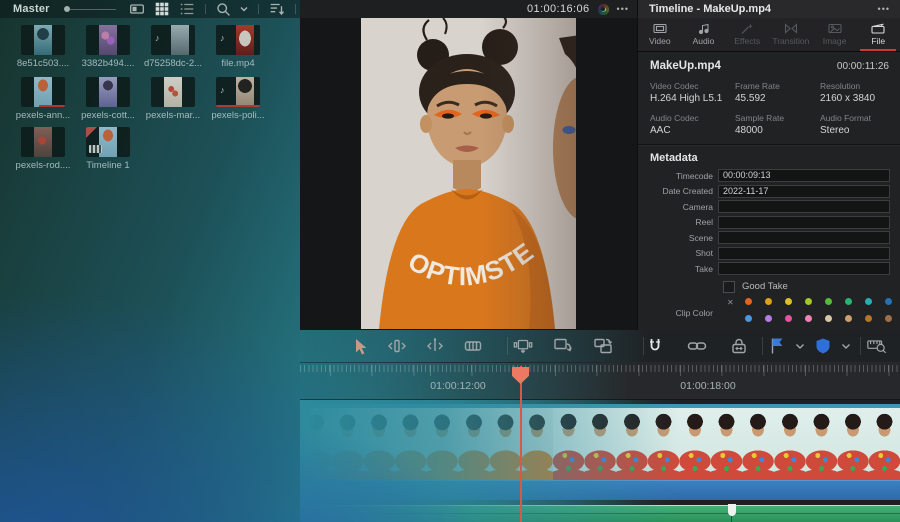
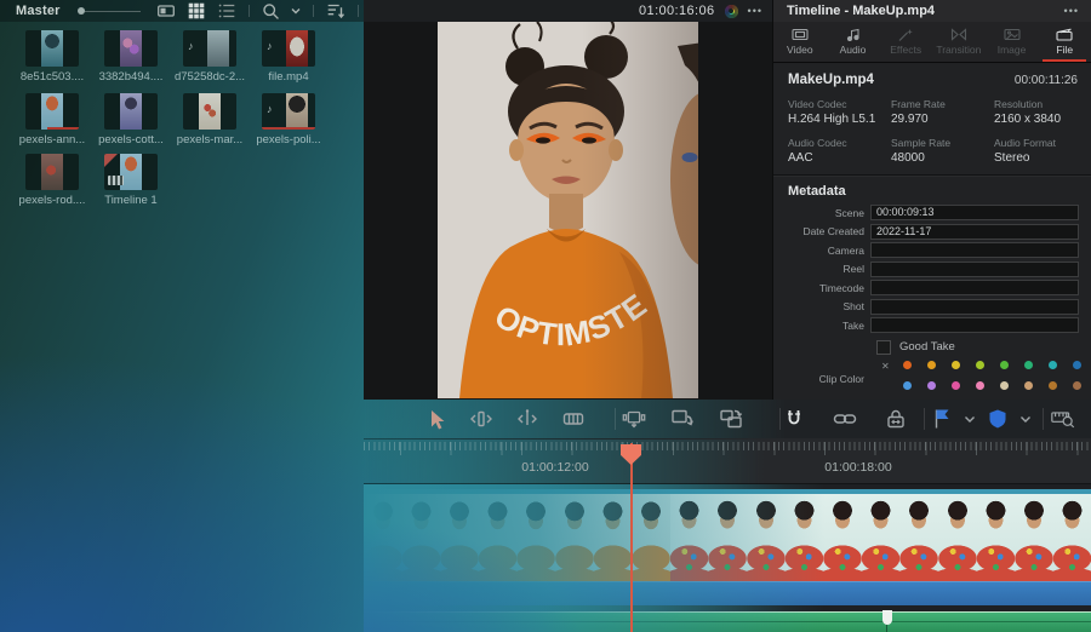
  Master
  8e51c503....
  3382b494....
  ♪
  d75258dc-2...
  ♪
  file.mp4
  pexels-ann...
  pexels-cott...
  pexels-mar...
  ♪
  pexels-poli...
  pexels-rod....
  Timeline 1
  01:00:16:06
  •••
  Timeline - MakeUp.mp4
  •••
  Video
  Audio
  Effects
  Transition
  Image
  File
  MakeUp.mp4
  00:00:11:26
  Video Codec
  Frame Rate
  Resolution
  H.264 High L5.1
- 45.592
+ 29.970
  2160 x 3840
  Audio Codec
  Sample Rate
  Audio Format
  AAC
  48000
  Stereo
  Metadata
- Timecode
+ Scene
  00:00:09:13
  Date Created
  2022-11-17
  Camera
  Reel
- Scene
+ Timecode
  Shot
  Take
  Good Take
  Clip Color
  ✕
  01:00:12:00
  01:00:18:00
